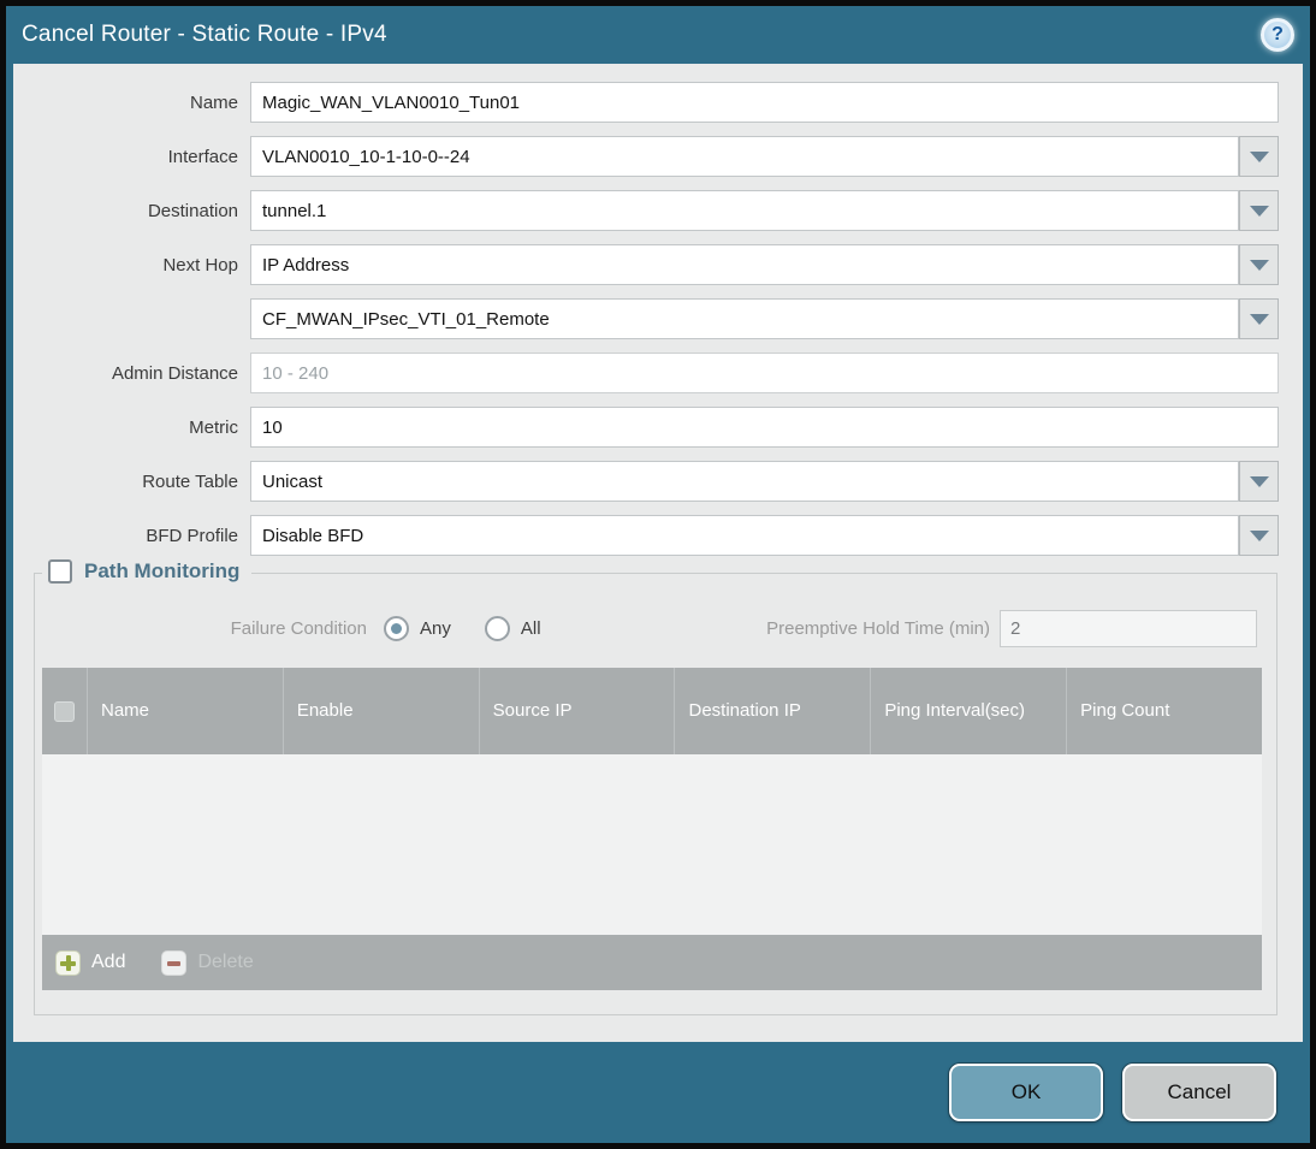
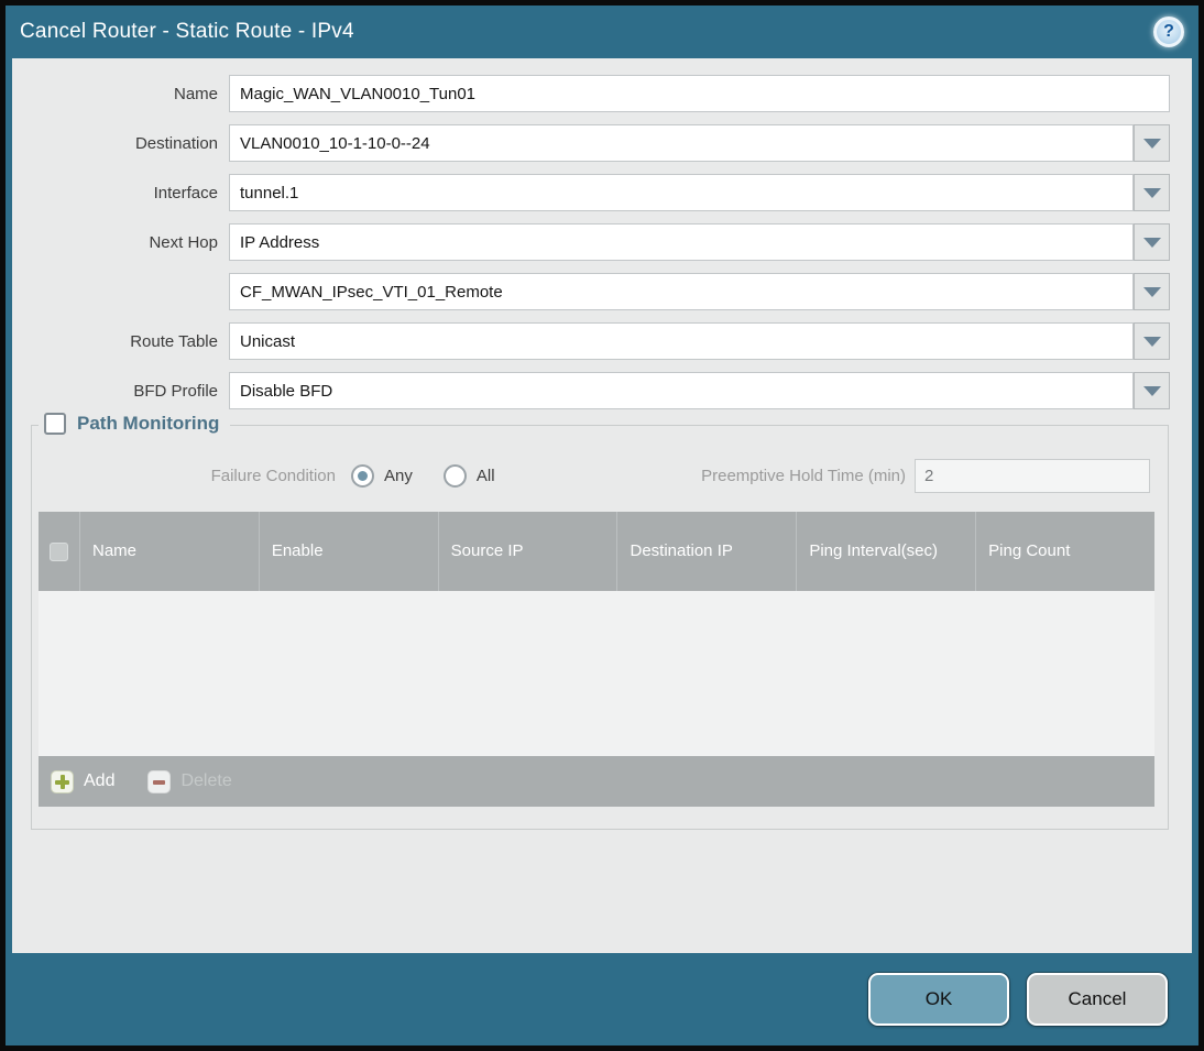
  Cancel Router - Static Route - IPv4
  ?
  Name
  Magic_WAN_VLAN0010_Tun01
- Interface
+ Destination
  VLAN0010_10-1-10-0--24
- Destination
+ Interface
  tunnel.1
  Next Hop
  IP Address
  CF_MWAN_IPsec_VTI_01_Remote
- Admin Distance
- 10 - 240
- Metric
- 10
  Route Table
  Unicast
  BFD Profile
  Disable BFD
  Path Monitoring
  Failure Condition
  Any
  All
  Preemptive Hold Time (min)
  2
  Name
  Enable
  Source IP
  Destination IP
  Ping Interval(sec)
  Ping Count
  Add
  Delete
  OK
  Cancel
